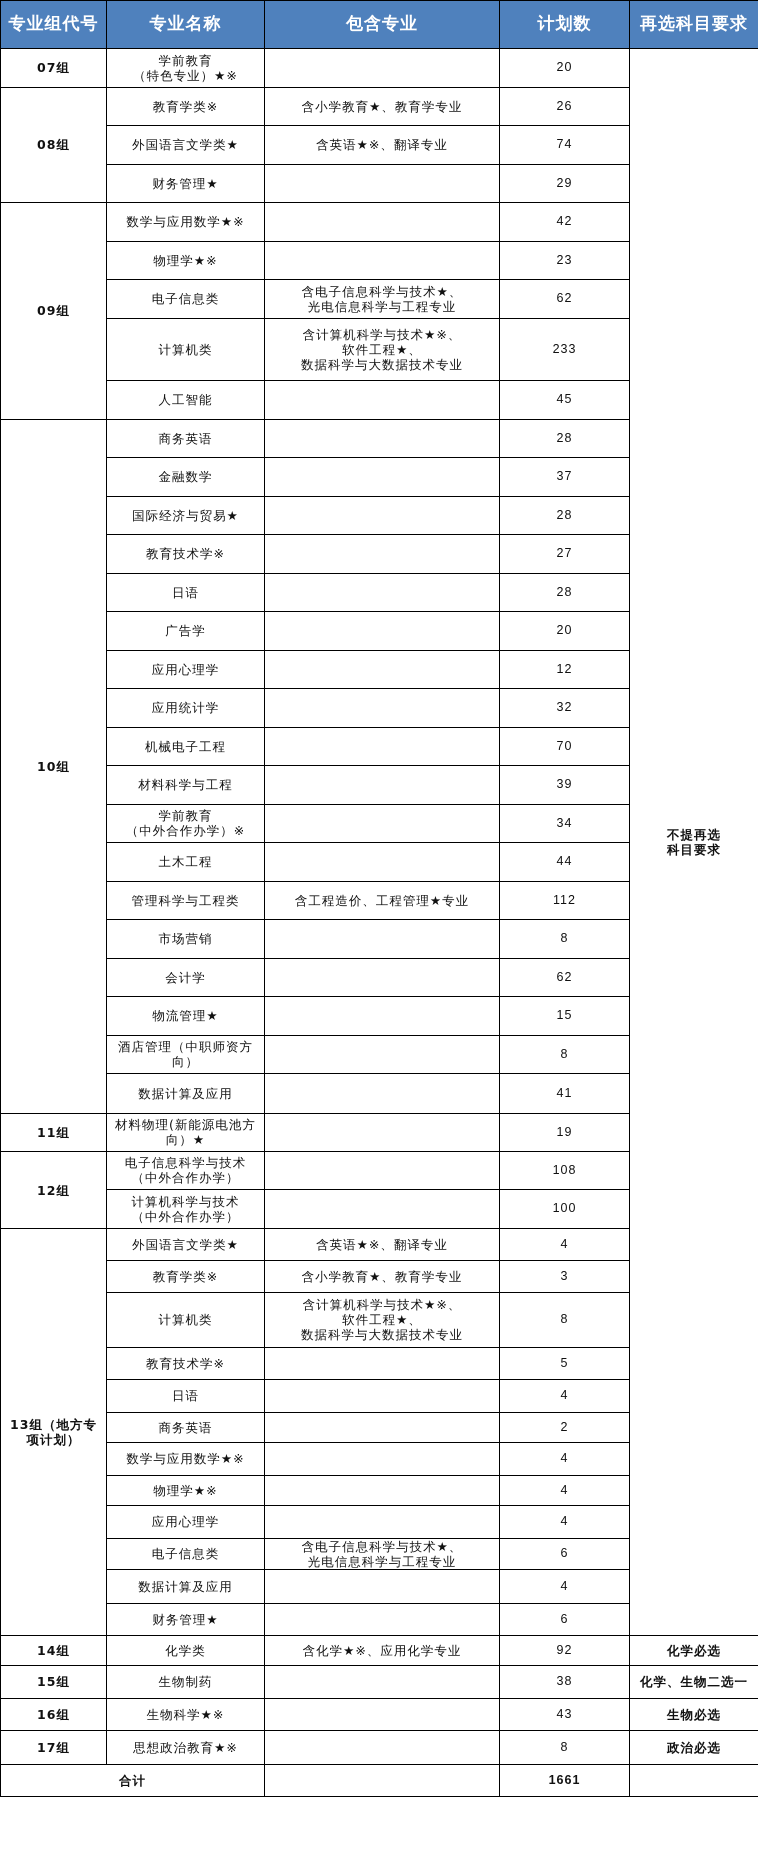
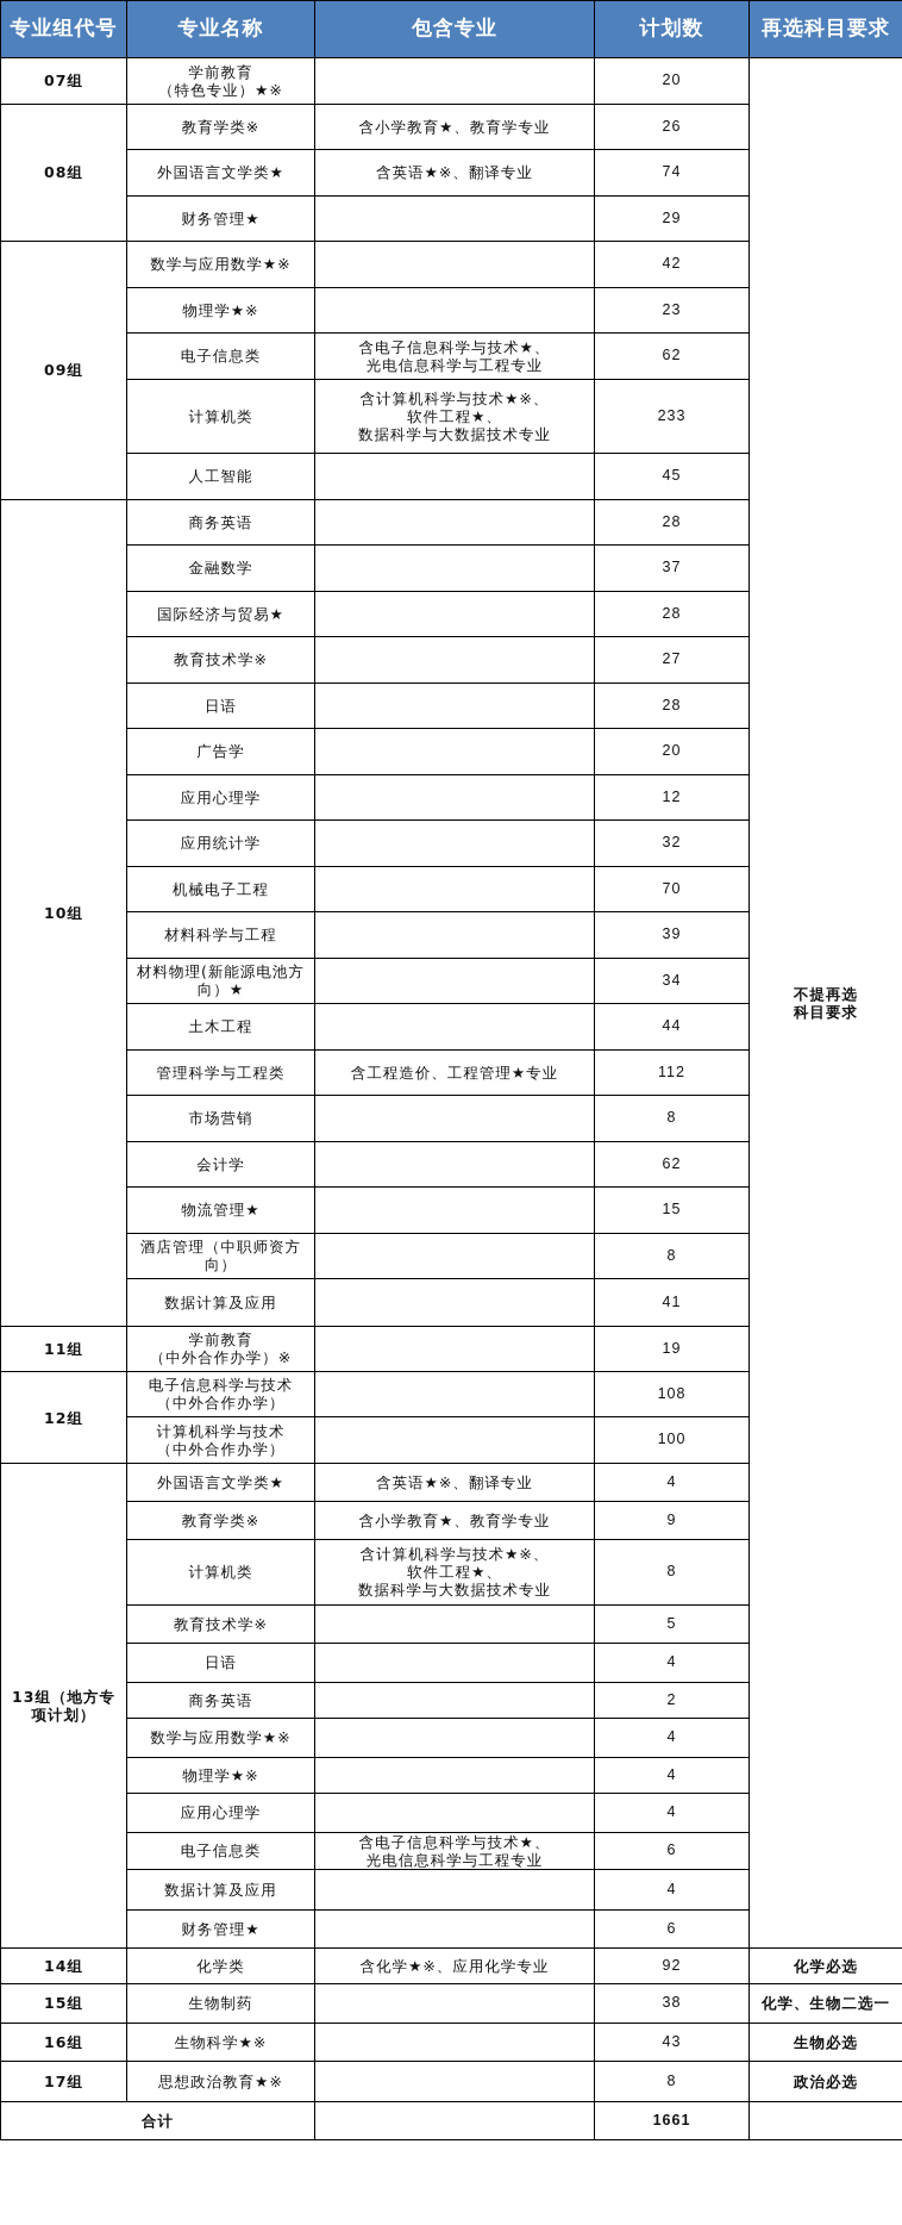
  专业组代号	专业名称	包含专业	计划数	再选科目要求
  07组	学前教育 （特色专业）★※		20	不提再选 科目要求
  08组	教育学类※	含小学教育★、教育学专业	26
  外国语言文学类★	含英语★※、翻译专业	74
  财务管理★		29
  09组	数学与应用数学★※		42
  物理学★※		23
  电子信息类	含电子信息科学与技术★、 光电信息科学与工程专业	62
  计算机类	含计算机科学与技术★※、 软件工程★、 数据科学与大数据技术专业	233
  人工智能		45
  10组	商务英语		28
  金融数学		37
  国际经济与贸易★		28
  教育技术学※		27
  日语		28
  广告学		20
  应用心理学		12
  应用统计学		32
  机械电子工程		70
  材料科学与工程		39
- 学前教育 （中外合作办学）※		34
+ 材料物理(新能源电池方 向）★		34
  土木工程		44
  管理科学与工程类	含工程造价、工程管理★专业	112
  市场营销		8
  会计学		62
  物流管理★		15
  酒店管理（中职师资方 向）		8
  数据计算及应用		41
- 11组	材料物理(新能源电池方 向）★		19
+ 11组	学前教育 （中外合作办学）※		19
  12组	电子信息科学与技术 （中外合作办学）		108
  计算机科学与技术 （中外合作办学）		100
  13组（地方专 项计划）	外国语言文学类★	含英语★※、翻译专业	4
- 教育学类※	含小学教育★、教育学专业	3
+ 教育学类※	含小学教育★、教育学专业	9
  计算机类	含计算机科学与技术★※、 软件工程★、 数据科学与大数据技术专业	8
  教育技术学※		5
  日语		4
  商务英语		2
  数学与应用数学★※		4
  物理学★※		4
  应用心理学		4
  电子信息类	含电子信息科学与技术★、 光电信息科学与工程专业	6
  数据计算及应用		4
  财务管理★		6
  14组	化学类	含化学★※、应用化学专业	92	化学必选
  15组	生物制药		38	化学、生物二选一
  16组	生物科学★※		43	生物必选
  17组	思想政治教育★※		8	政治必选
  合计		1661
